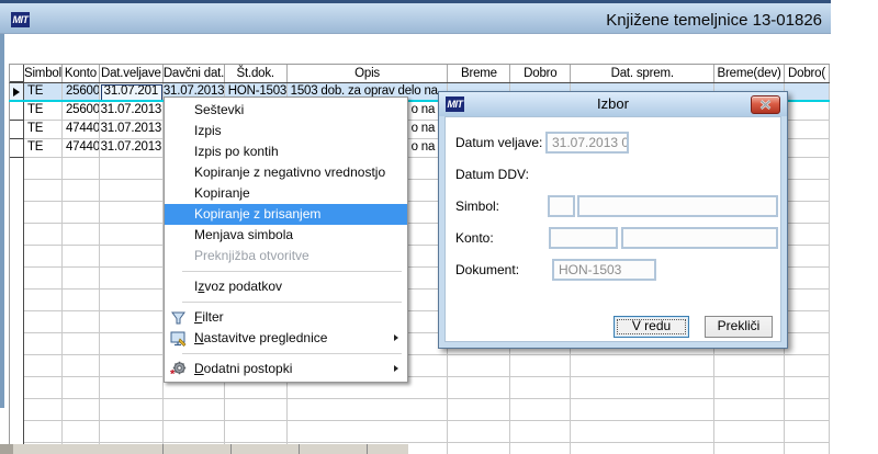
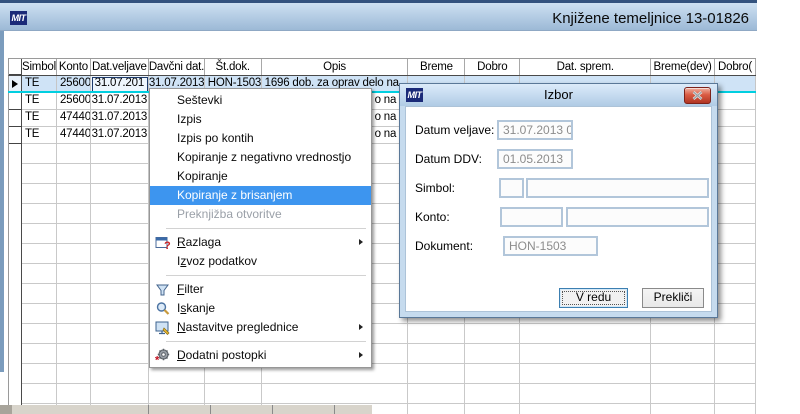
  MIT
  Knjižene temeljnice 13-01826
  Simbol
  Konto
  Dat.veljave
  Davčni dat.
  Št.dok.
  Opis
  Breme
  Dobro
  Dat. sprem.
  Breme(dev)
  Dobro(
  TE
  25600
  31.07.201
  31.07.2013
  HON-1503
- 1503 dob. za oprav delo na
+ 1696 dob. za oprav delo na
  TE
  25600
  31.07.2013
  o na
  TE
  47440
  31.07.2013
  o na
  TE
  47440
  31.07.2013
  o na
  Seštevki
  Izpis
  Izpis po kontih
  Kopiranje z negativno vrednostjo
  Kopiranje
  Kopiranje z brisanjem
- Menjava simbola
  Preknjižba otvoritve
+ ?
+ Razlaga
  Izvoz podatkov
  Filter
+ Iskanje
  Nastavitve preglednice
  *
  Dodatni postopki
  MIT
  Izbor
  Datum veljave:
  31.07.2013 0
  Datum DDV:
+ 01.05.2013
  Simbol:
  Konto:
  Dokument:
  HON-1503
  V redu
  Prekliči
